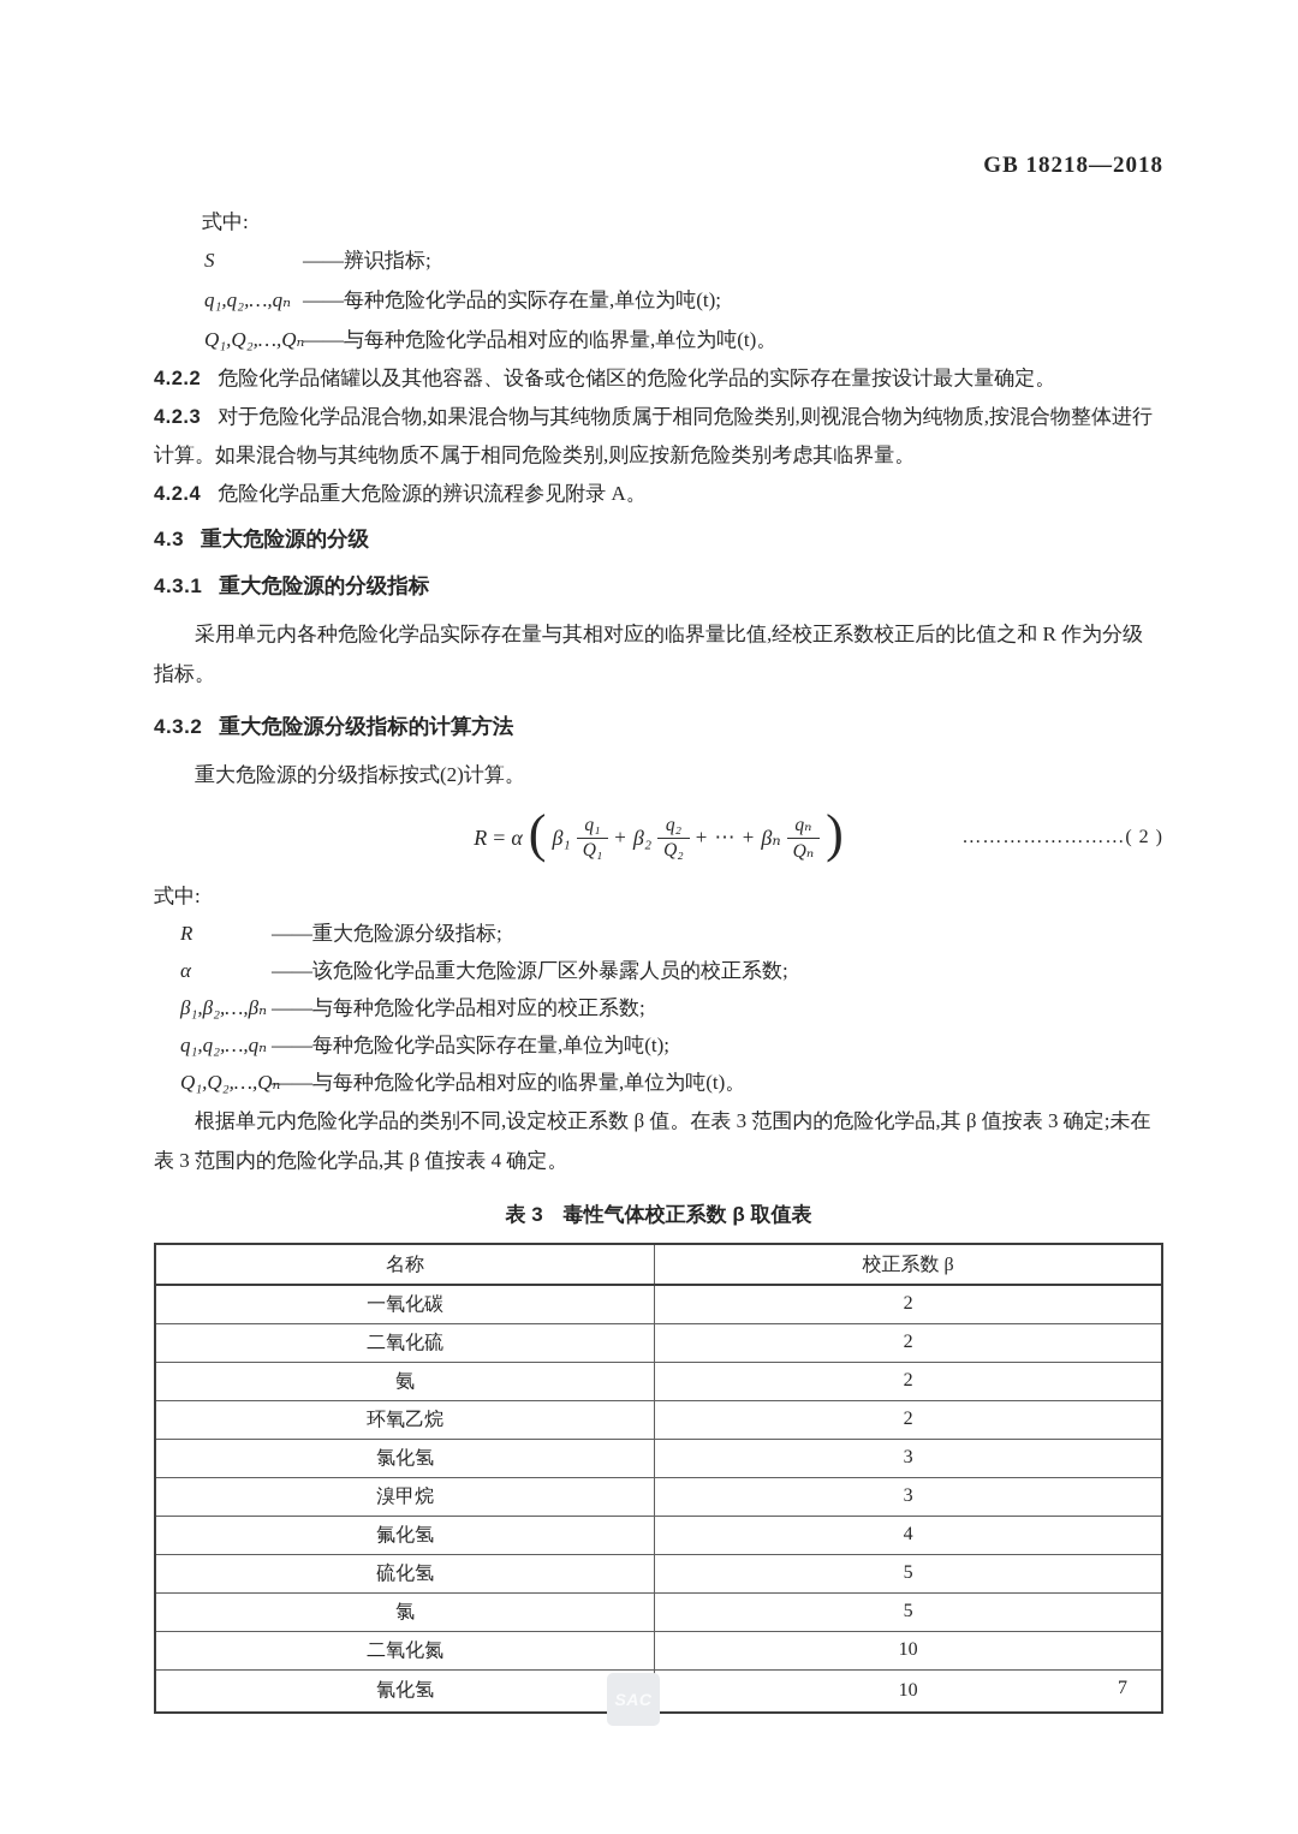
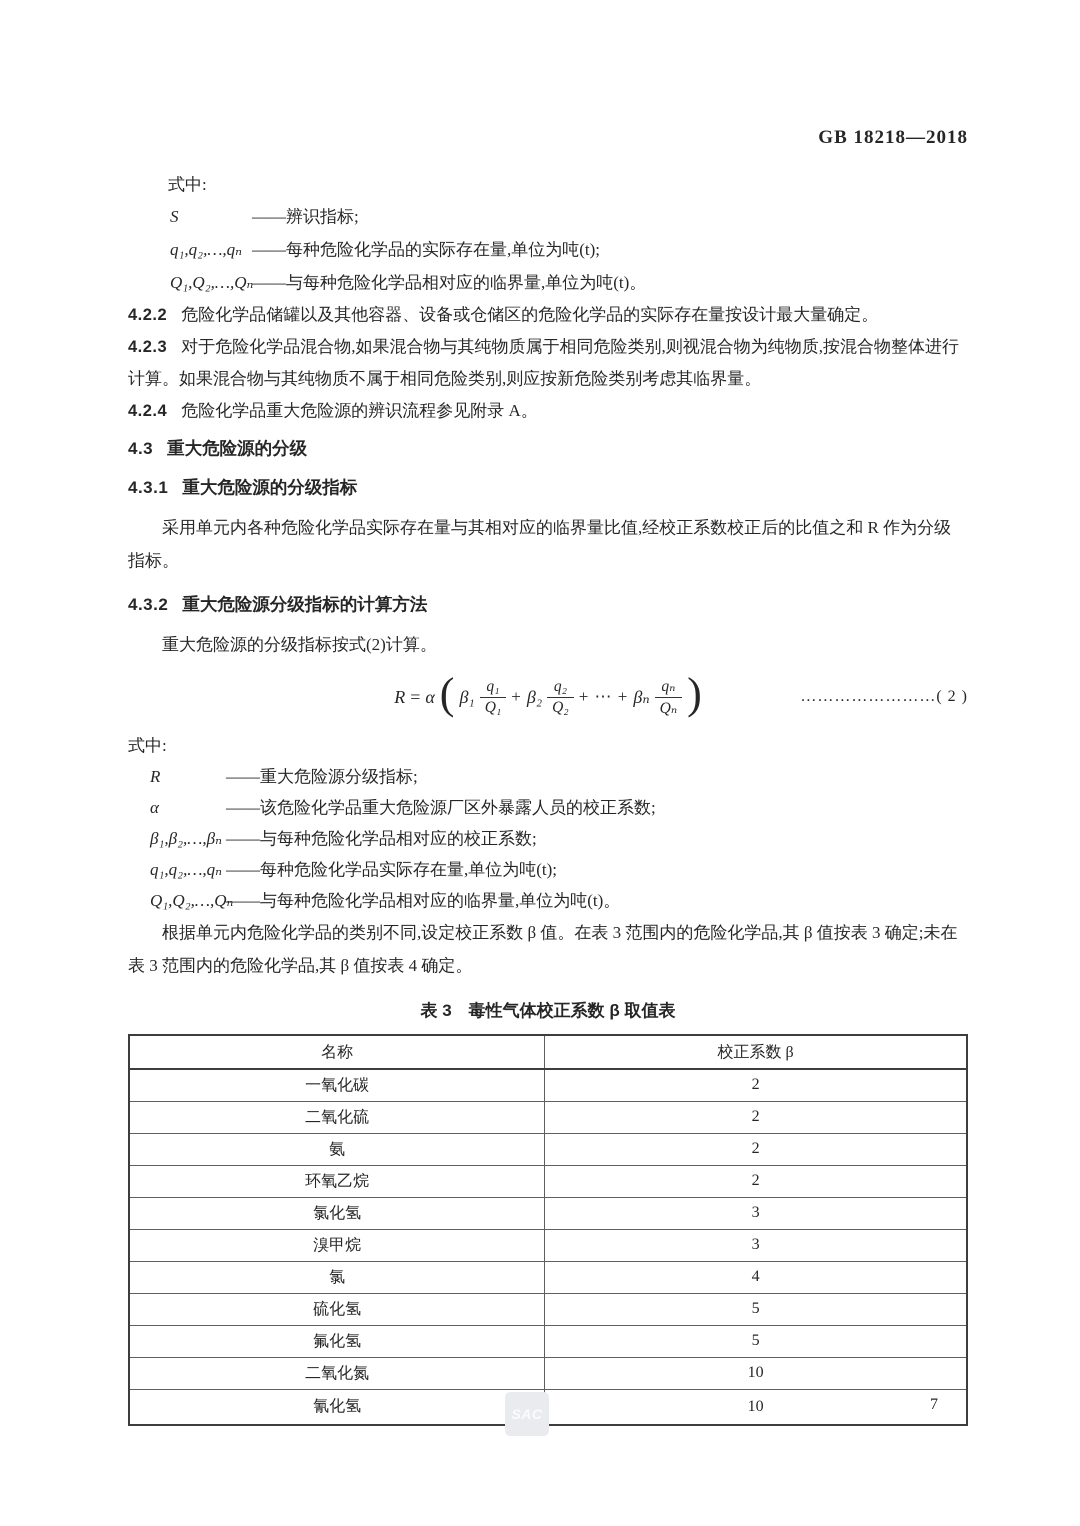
  GB 18218—2018
  式中:
  S
  ——辨识指标;
  q₁,q₂,…,qₙ
  ——每种危险化学品的实际存在量,单位为吨(t);
  Q₁,Q₂,…,Qₙ
  ——与每种危险化学品相对应的临界量,单位为吨(t)。
  4.2.2 危险化学品储罐以及其他容器、设备或仓储区的危险化学品的实际存在量按设计最大量确定。
  4.2.3 对于危险化学品混合物,如果混合物与其纯物质属于相同危险类别,则视混合物为纯物质,按混合物整体进行计算。如果混合物与其纯物质不属于相同危险类别,则应按新危险类别考虑其临界量。
  4.2.4 危险化学品重大危险源的辨识流程参见附录 A。
  4.3 重大危险源的分级
  4.3.1 重大危险源的分级指标
  采用单元内各种危险化学品实际存在量与其相对应的临界量比值,经校正系数校正后的比值之和 R 作为分级指标。
  4.3.2 重大危险源分级指标的计算方法
  重大危险源的分级指标按式(2)计算。
  R
  =
  α
  (
  β₁
  q₁
  Q₁
  +
  β₂
  q₂
  Q₂
  + ⋯ +
  βₙ
  qₙ
  Qₙ
  )
  ……………………( 2 )
  式中:
  R
  ——重大危险源分级指标;
  α
  ——该危险化学品重大危险源厂区外暴露人员的校正系数;
  β₁,β₂,…,βₙ
  ——与每种危险化学品相对应的校正系数;
  q₁,q₂,…,qₙ
  ——每种危险化学品实际存在量,单位为吨(t);
  Q₁,Q₂,…,Q
  ——与每种危险化学品相对应的临界量,单位为吨(t)。
  根据单元内危险化学品的类别不同,设定校正系数 β 值。在表 3 范围内的危险化学品,其 β 值按表 3 确定;未在表 3 范围内的危险化学品,其 β 值按表 4 确定。
  表 3 毒性气体校正系数 β 取值表
  名称	校正系数 β
  一氧化碳	2
  二氧化硫	2
  氨	2
  环氧乙烷	2
  氯化氢	3
  溴甲烷	3
- 氟化氢	4
+ 氯	4
  硫化氢	5
- 氯	5
+ 氟化氢	5
  二氧化氮	10
  氰化氢	10
  7
